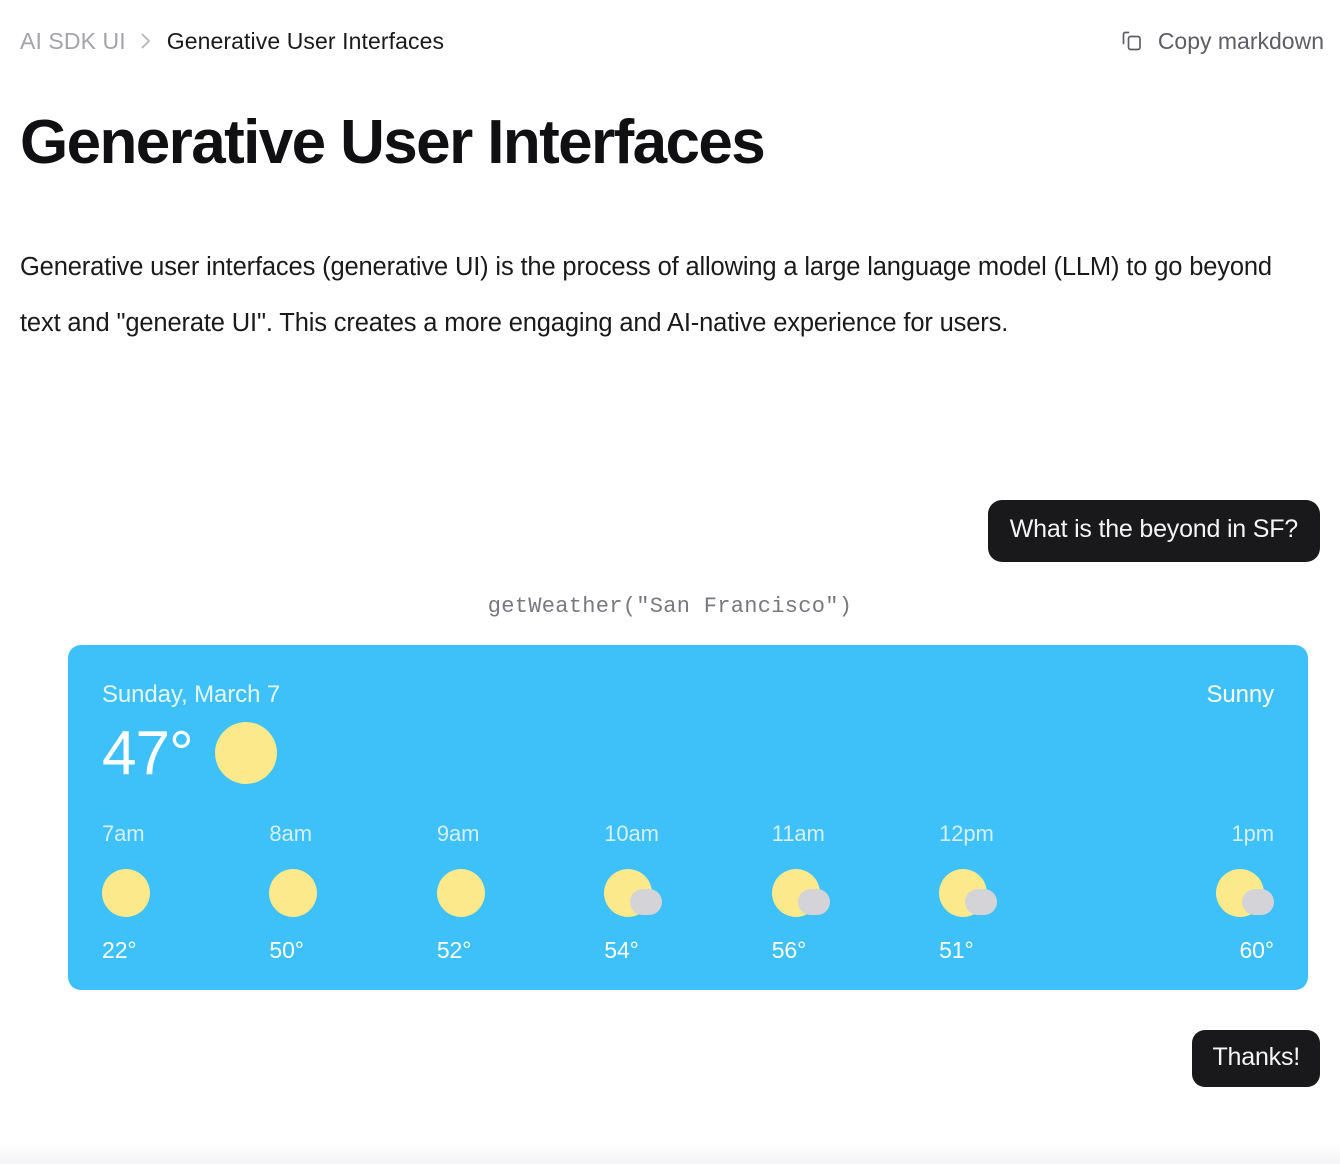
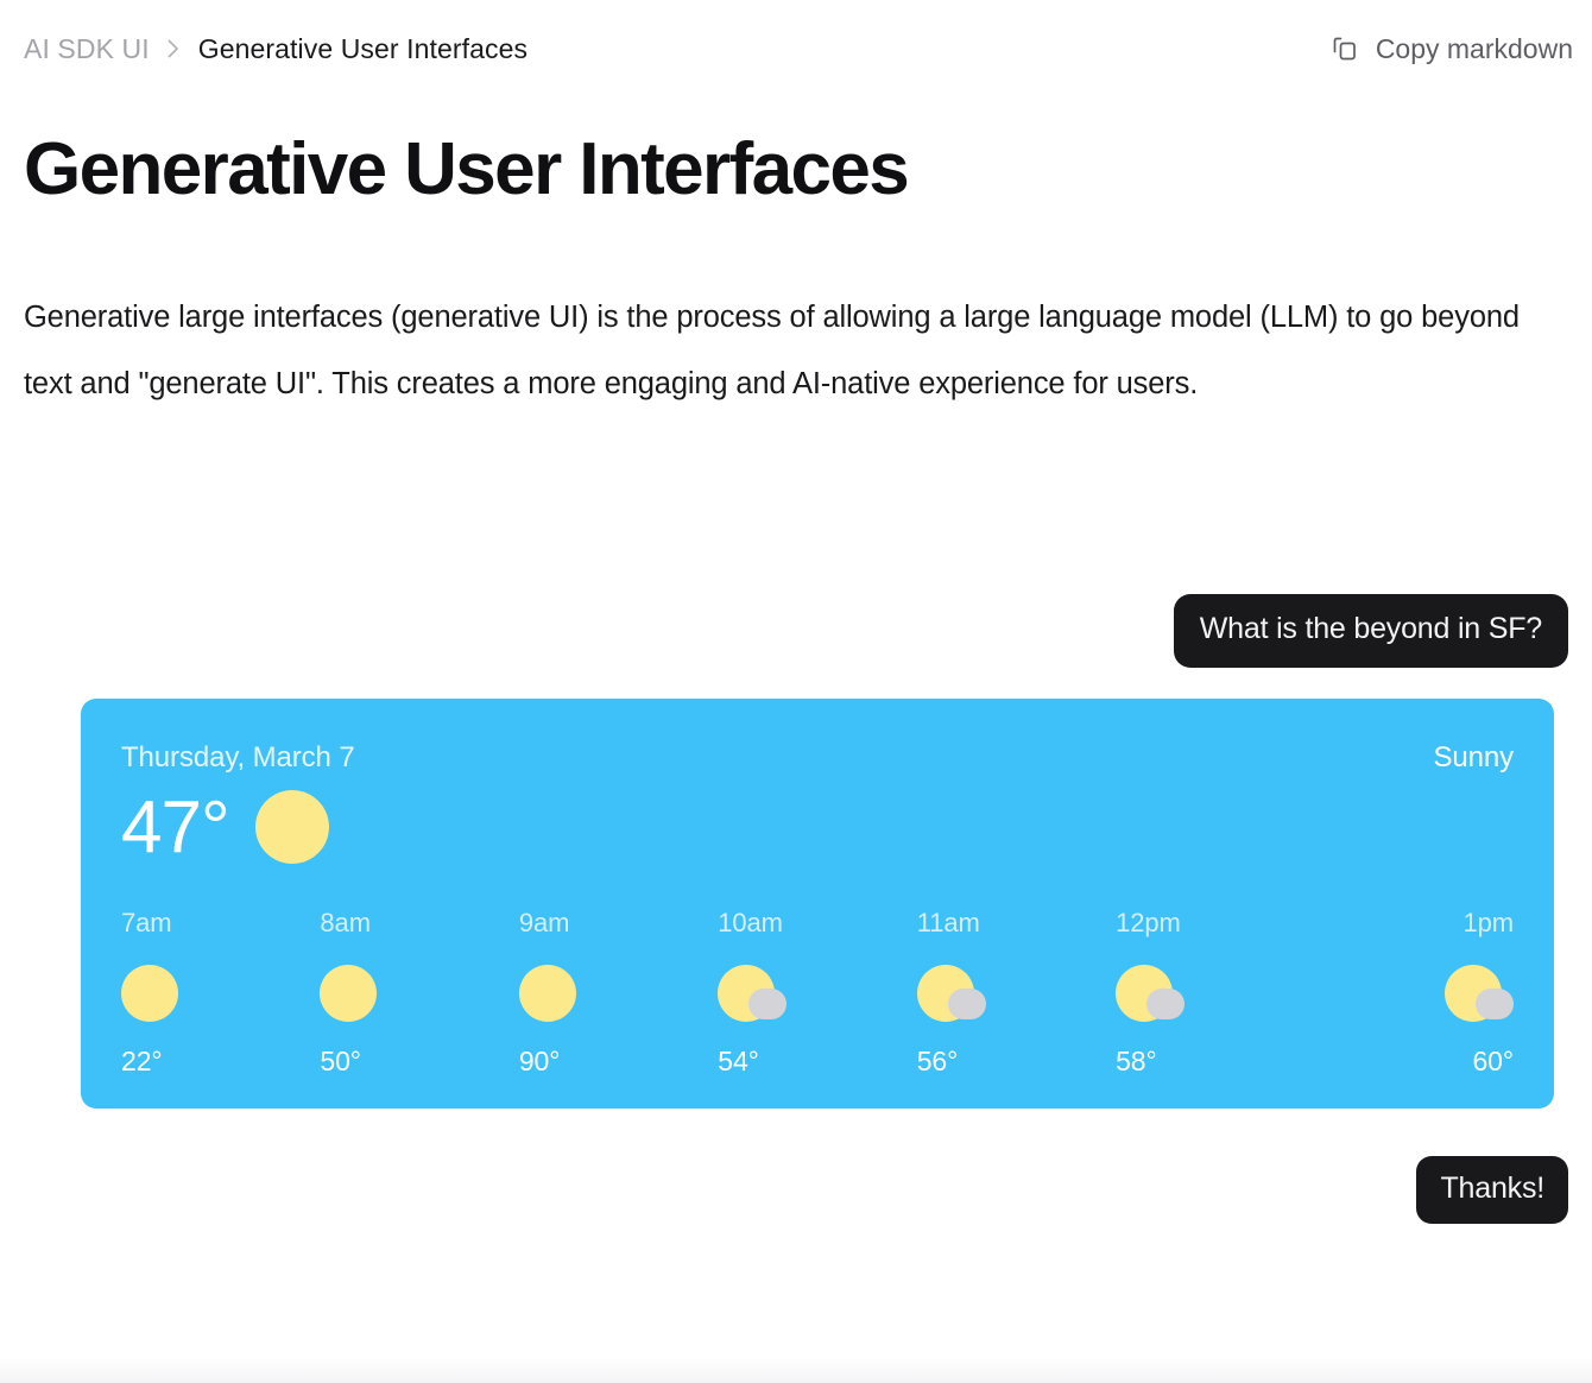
  AI SDK UI
  Generative User Interfaces
  Copy markdown
  Generative User Interfaces
- Generative user interfaces (generative UI) is the process of allowing a large language model (LLM) to go beyond text and "generate UI". This creates a more engaging and AI-native experience for users.
+ Generative large interfaces (generative UI) is the process of allowing a large language model (LLM) to go beyond text and "generate UI". This creates a more engaging and AI-native experience for users.
  What is the beyond in SF?
- getWeather("San Francisco")
- Sunday, March 7
+ Thursday, March 7
  Sunny
  47°
  7am
  22°
  8am
  50°
  9am
- 52°
+ 90°
  10am
  54°
  11am
  56°
  12pm
- 51°
+ 58°
  1pm
  60°
  Thanks!
